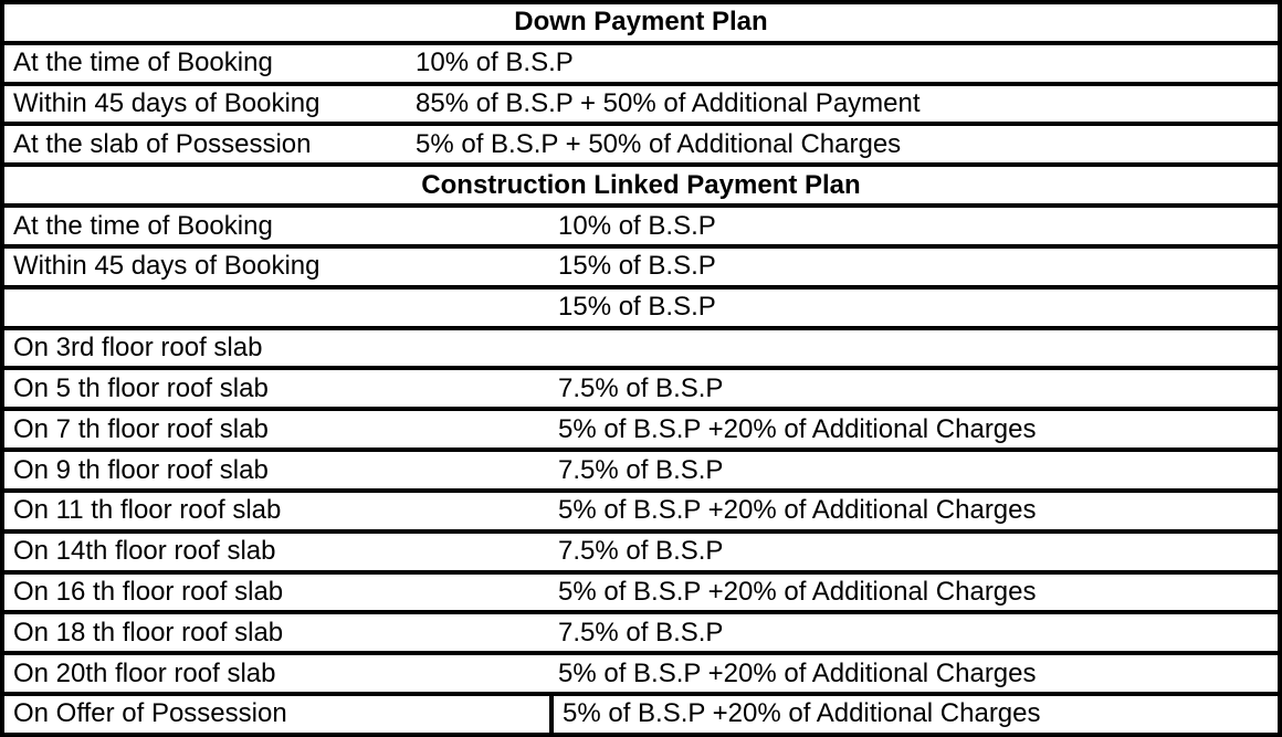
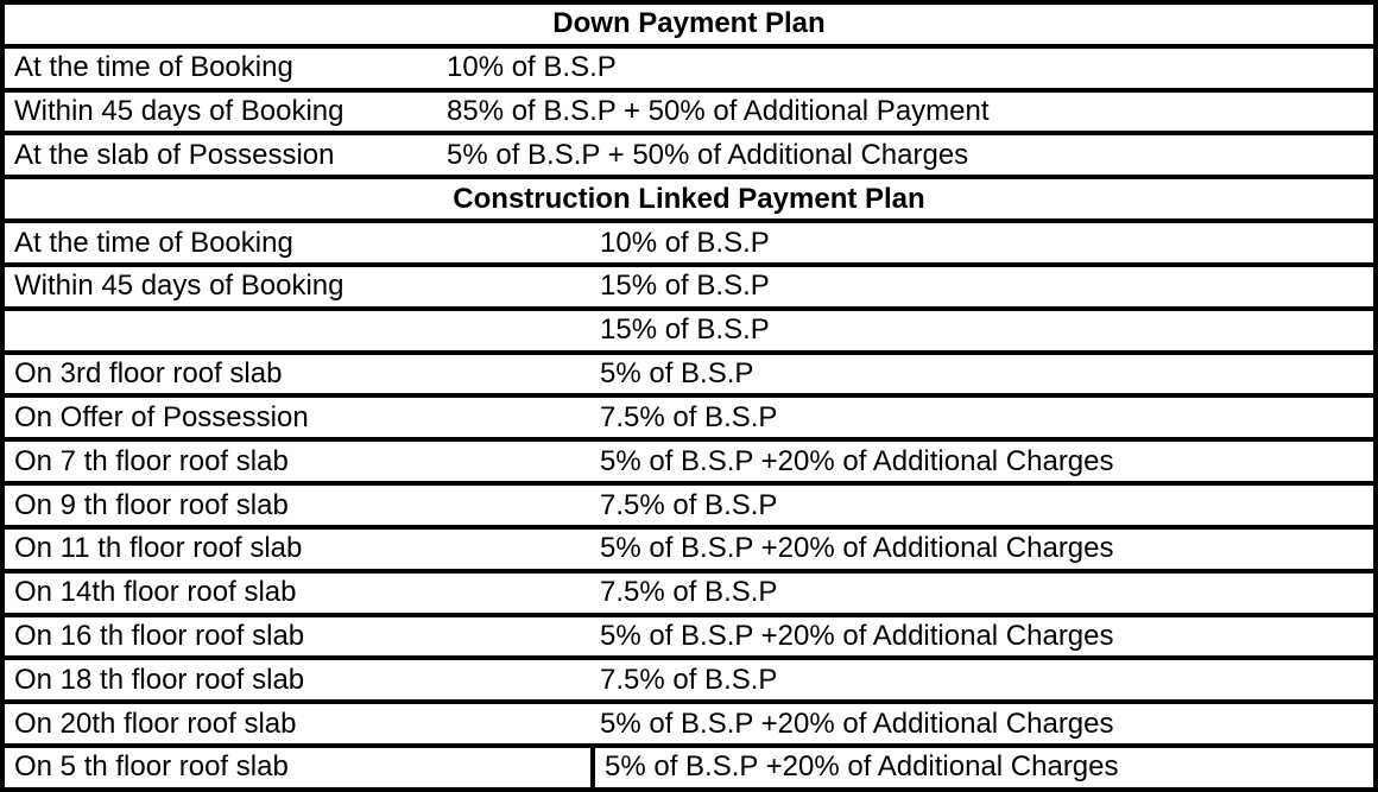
  Down Payment Plan
  At the time of Booking
  10% of B.S.P
  Within 45 days of Booking
  85% of B.S.P + 50% of Additional Payment
  At the slab of Possession
  5% of B.S.P + 50% of Additional Charges
  Construction Linked Payment Plan
  At the time of Booking
  10% of B.S.P
  Within 45 days of Booking
  15% of B.S.P
  15% of B.S.P
  On 3rd floor roof slab
+ 5% of B.S.P
- On 5 th floor roof slab
+ On Offer of Possession
  7.5% of B.S.P
  On 7 th floor roof slab
  5% of B.S.P +20% of Additional Charges
  On 9 th floor roof slab
  7.5% of B.S.P
  On 11 th floor roof slab
  5% of B.S.P +20% of Additional Charges
  On 14th floor roof slab
  7.5% of B.S.P
  On 16 th floor roof slab
  5% of B.S.P +20% of Additional Charges
  On 18 th floor roof slab
  7.5% of B.S.P
  On 20th floor roof slab
  5% of B.S.P +20% of Additional Charges
- On Offer of Possession
+ On 5 th floor roof slab
  5% of B.S.P +20% of Additional Charges
